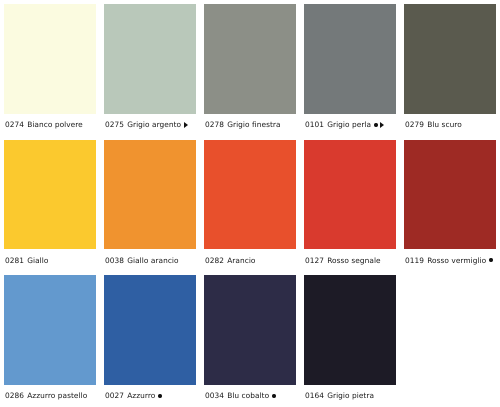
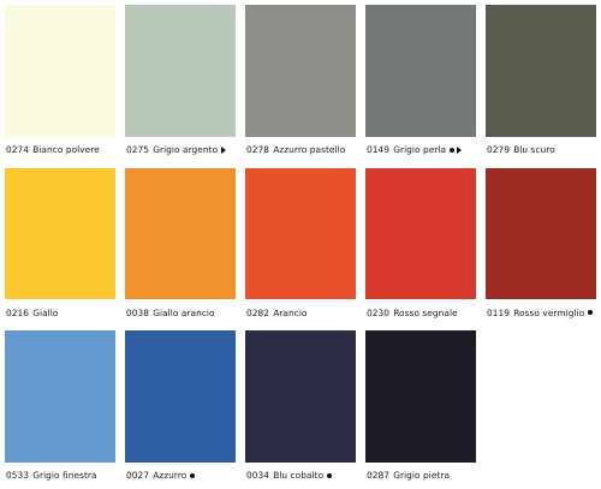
  0274
  Bianco polvere
  0275
  Grigio argento
  0278
- Grigio finestra
+ Azzurro pastello
- 0101
+ 0149
  Grigio perla
  0279
  Blu scuro
- 0281
+ 0216
  Giallo
  0038
  Giallo arancio
  0282
  Arancio
- 0127
+ 0230
  Rosso segnale
  0119
  Rosso vermiglio
- 0286
+ 0533
- Azzurro pastello
+ Grigio finestra
  0027
  Azzurro
  0034
  Blu cobalto
- 0164
+ 0287
  Grigio pietra
